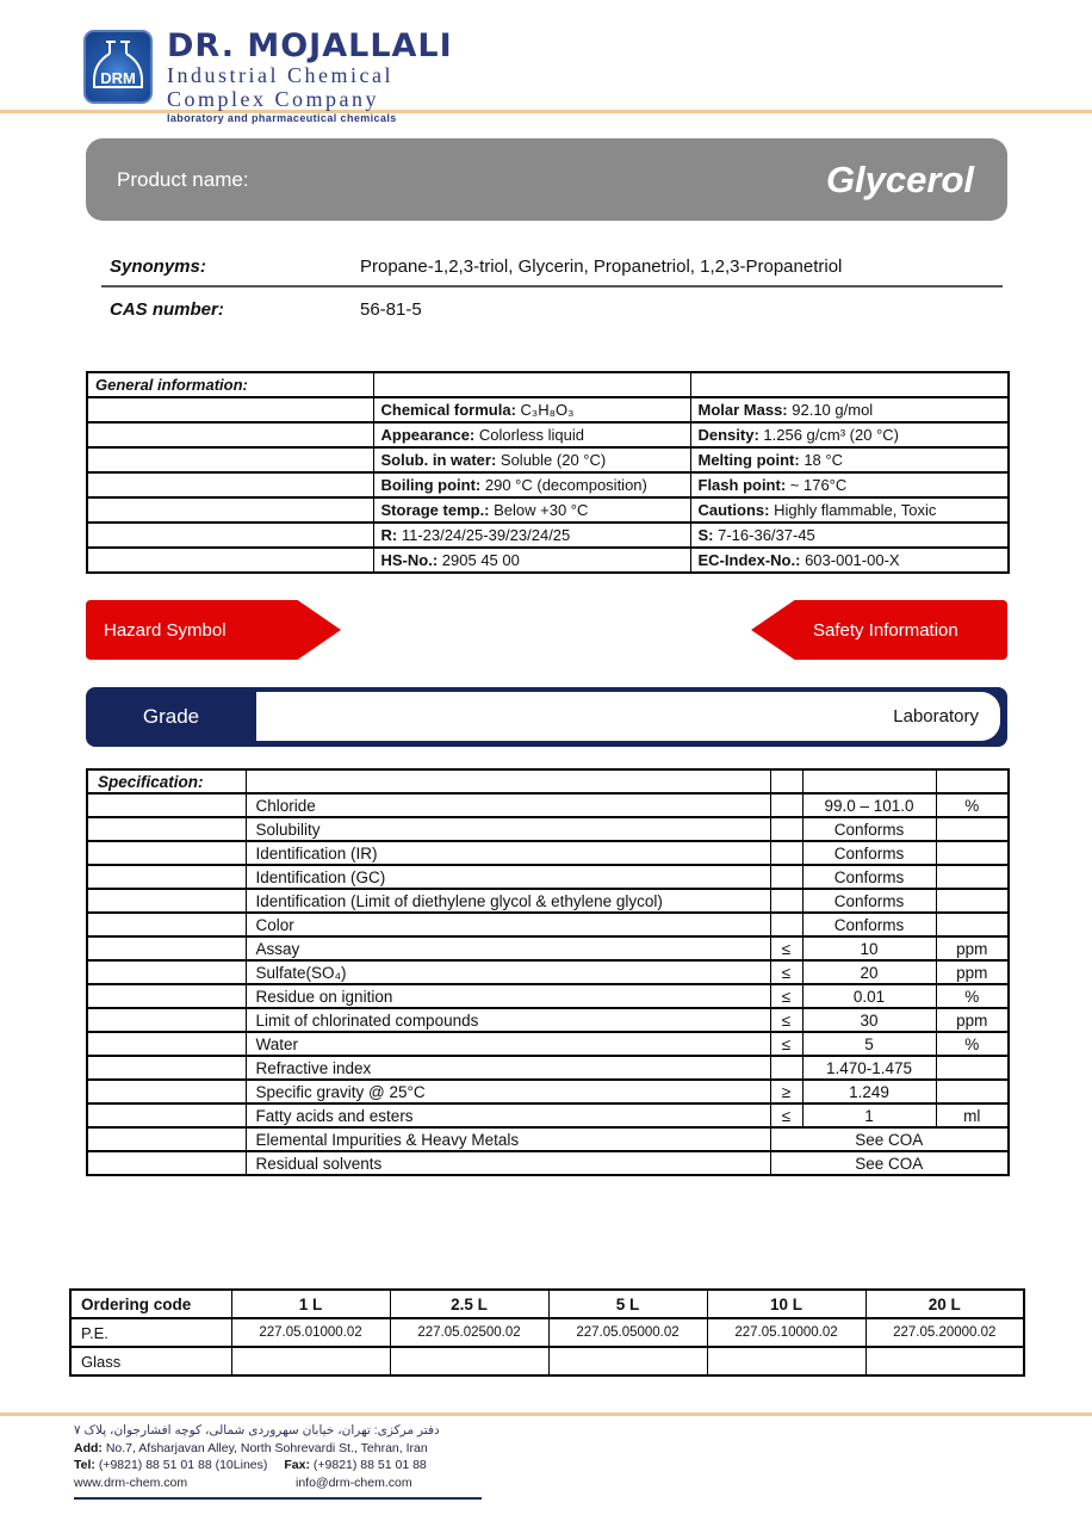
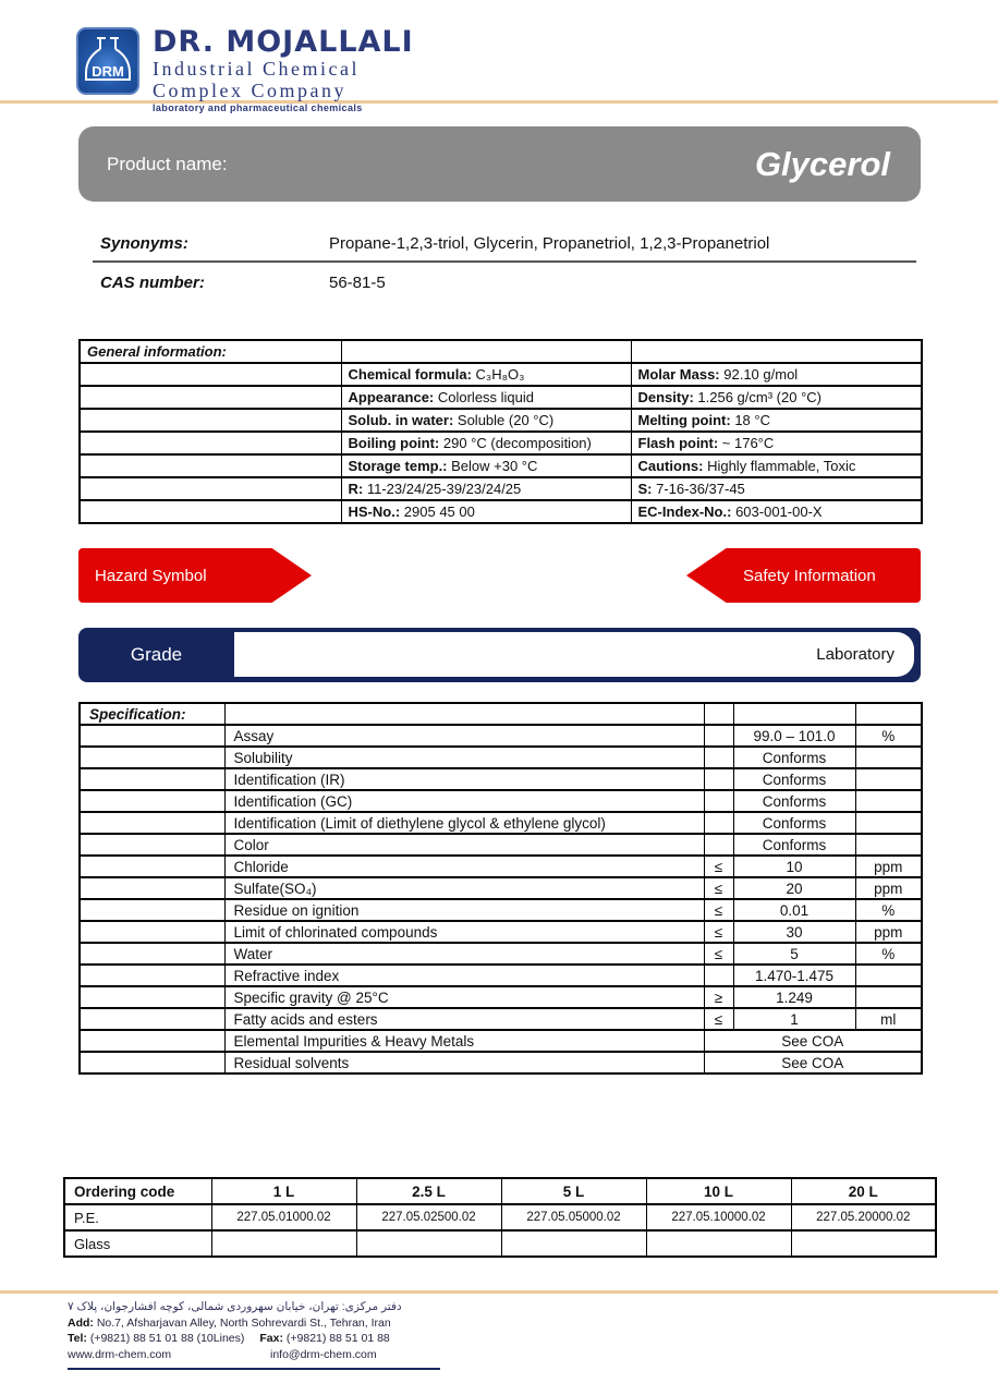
  DRM
  DR. MOJALLALI
  Industrial Chemical
  Complex Company
  laboratory and pharmaceutical chemicals
  Product name:
  Glycerol
  Synonyms:
  Propane-1,2,3-triol, Glycerin, Propanetriol, 1,2,3-Propanetriol
  CAS number:
  56-81-5
  General information:
  	Chemical formula: C₃H₈O₃	Molar Mass: 92.10 g/mol
  	Appearance: Colorless liquid	Density: 1.256 g/cm³ (20 °C)
  	Solub. in water: Soluble (20 °C)	Melting point: 18 °C
  	Boiling point: 290 °C (decomposition)	Flash point: ~ 176°C
  	Storage temp.: Below +30 °C	Cautions: Highly flammable, Toxic
  	R: 11-23/24/25-39/23/24/25	S: 7-16-36/37-45
  	HS-No.: 2905 45 00	EC-Index-No.: 603-001-00-X
  Hazard Symbol
  Safety Information
  Grade
  Laboratory
  Specification:
- 	Chloride		99.0 – 101.0	%
+ 	Assay		99.0 – 101.0	%
  	Solubility		Conforms
  	Identification (IR)		Conforms
  	Identification (GC)		Conforms
  	Identification (Limit of diethylene glycol & ethylene glycol)		Conforms
  	Color		Conforms
- 	Assay	≤	10	ppm
+ 	Chloride	≤	10	ppm
  	Sulfate(SO₄)	≤	20	ppm
  	Residue on ignition	≤	0.01	%
  	Limit of chlorinated compounds	≤	30	ppm
  	Water	≤	5	%
  	Refractive index		1.470-1.475
  	Specific gravity @ 25°C	≥	1.249
  	Fatty acids and esters	≤	1	ml
  	Elemental Impurities & Heavy Metals	See COA
  	Residual solvents	See COA
  Ordering code	1 L	2.5 L	5 L	10 L	20 L
  P.E.	227.05.01000.02	227.05.02500.02	227.05.05000.02	227.05.10000.02	227.05.20000.02
  Glass
  دفتر مرکزی: تهران، خیابان سهروردی شمالی، کوچه افشارجوان، پلاک ۷
  Add: No.7, Afsharjavan Alley, North Sohrevardi St., Tehran, Iran
  Tel: (+9821) 88 51 01 88 (10Lines)
  Fax: (+9821) 88 51 01 88
  www.drm-chem.com
  info@drm-chem.com
